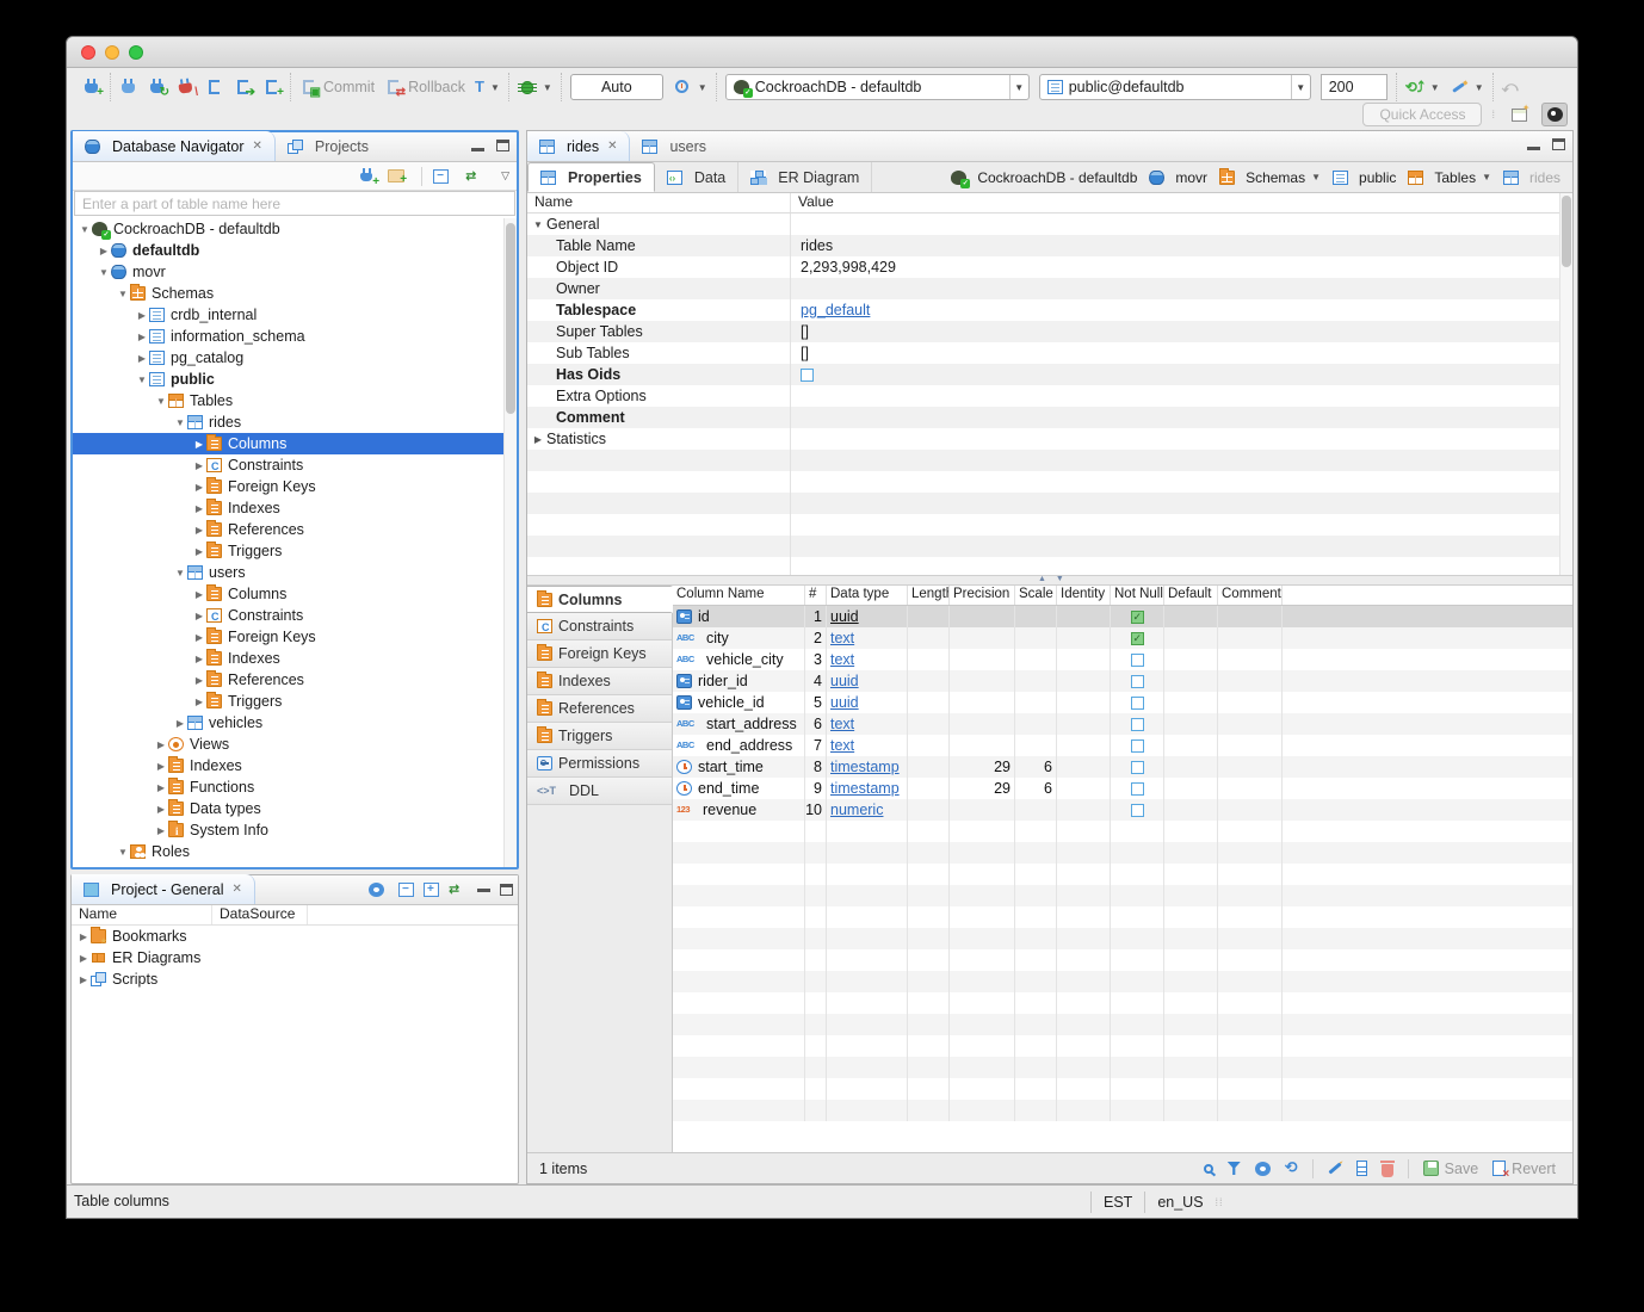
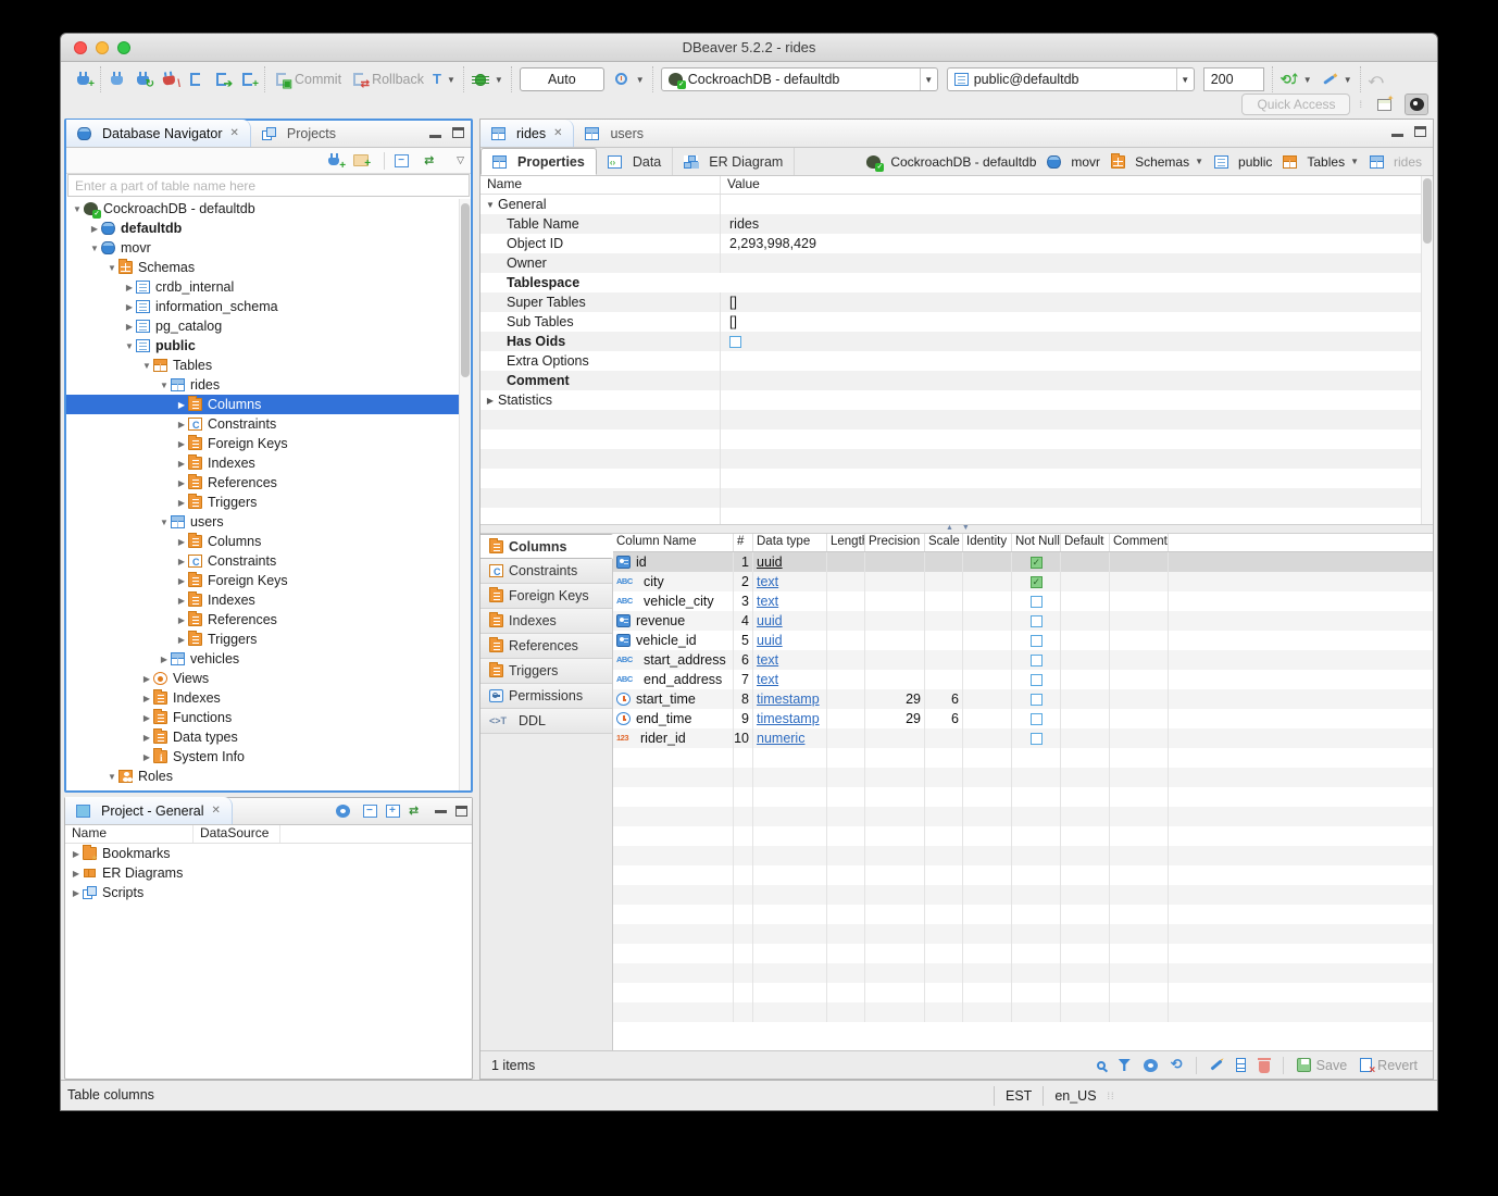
+ DBeaver 5.2.2 - rides
  +
  ↻
  \
  ➔
  +
  ▣
  Commit
  ⇄
  Rollback
  T
  ▼
  ▼
  Auto
  ▼
  CockroachDB - defaultdb
  ▼
  public@defaultdb
  ▼
  200
  ⟲⤴
  ▼
  ▼
  ⤺
  Quick Access
  ⁞
  Database Navigator
  ✕
  Projects
  +
  ▽
  Enter a part of table name here
  ▼
  CockroachDB - defaultdb
  ▶
  defaultdb
  ▼
  movr
  ▼
  Schemas
  ▶
  crdb_internal
  ▶
  information_schema
  ▶
  pg_catalog
  ▼
  public
  ▼
  Tables
  ▼
  rides
  ▶
  Columns
  ▶
  Constraints
  ▶
  Foreign Keys
  ▶
  Indexes
  ▶
  References
  ▶
  Triggers
  ▼
  users
  ▶
  Columns
  ▶
  Constraints
  ▶
  Foreign Keys
  ▶
  Indexes
  ▶
  References
  ▶
  Triggers
  ▶
  vehicles
  ▶
  Views
  ▶
  Indexes
  ▶
  Functions
  ▶
  Data types
  ▶
  System Info
  ▼
  Roles
  Project - General
  ✕
  Name
  DataSource
  ▶
  Bookmarks
  ▶
  ER Diagrams
  ▶
  Scripts
  rides
  ✕
  users
  Properties
  Data
  ER Diagram
  CockroachDB - defaultdb
  movr
  Schemas
  ▼
  public
  Tables
  ▼
  rides
  Name
  Value
  ▼
  General
  Table Name
  rides
  Object ID
  2,293,998,429
  Owner
  Tablespace
- pg_default
  Super Tables
  []
  Sub Tables
  []
  Has Oids
  Extra Options
  Comment
  ▶
  Statistics
  Columns
  Constraints
  Foreign Keys
  Indexes
  References
  Triggers
  Permissions
  DDL
  Column Name
  #
  Data type
  Length
  Precision
  Scale
  Identity
  Not Null
  Default
  Comment
  id
  1
  uuid
  city
  2
  text
  vehicle_city
  3
  text
- rider_id
+ revenue
  4
  uuid
  vehicle_id
  5
  uuid
  start_address
  6
  text
  end_address
  7
  text
  start_time
  8
  timestamp
  29
  6
  end_time
  9
  timestamp
  29
  6
- revenue
+ rider_id
  10
  numeric
  1 items
  ⟲
  Save
  Revert
  Table columns
  EST
  en_US
  ⁞⁞
